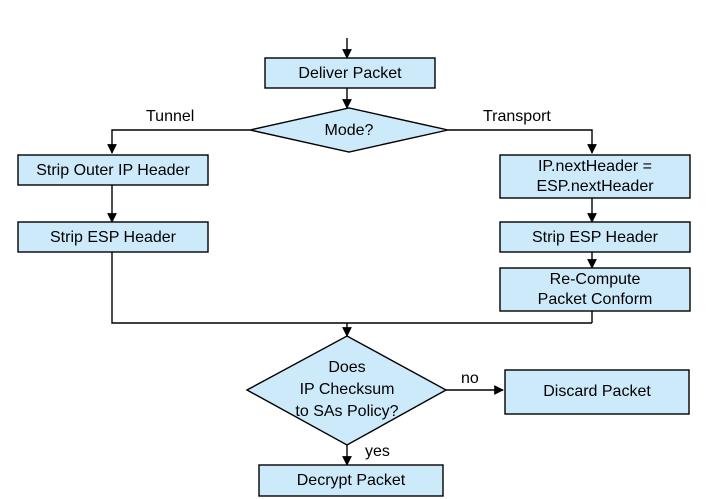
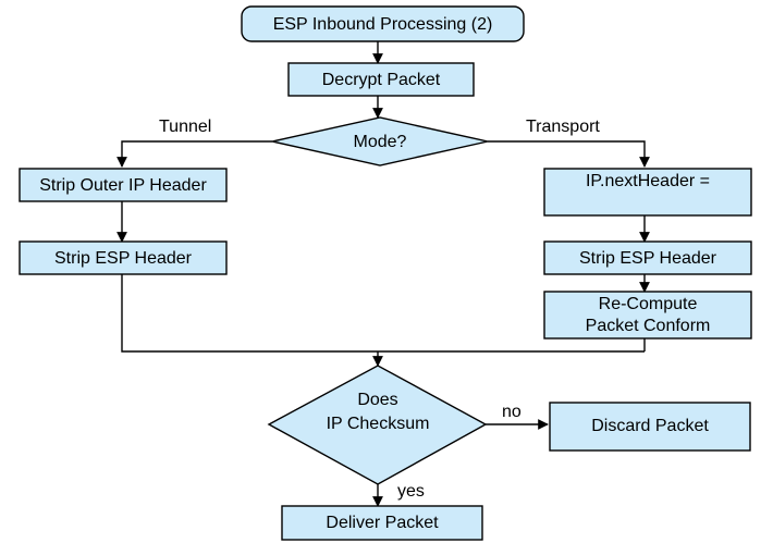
+ ESP Inbound Processing (2)
- Deliver Packet
+ Decrypt Packet
  Mode?
  Strip Outer IP Header
  Strip ESP Header
  IP.nextHeader =
- ESP.nextHeader
  Strip ESP Header
  Re-Compute
  Packet Conform
  Does
  IP Checksum
- to SAs Policy?
  Discard Packet
- Decrypt Packet
+ Deliver Packet
  Tunnel
  Transport
  no
  yes
